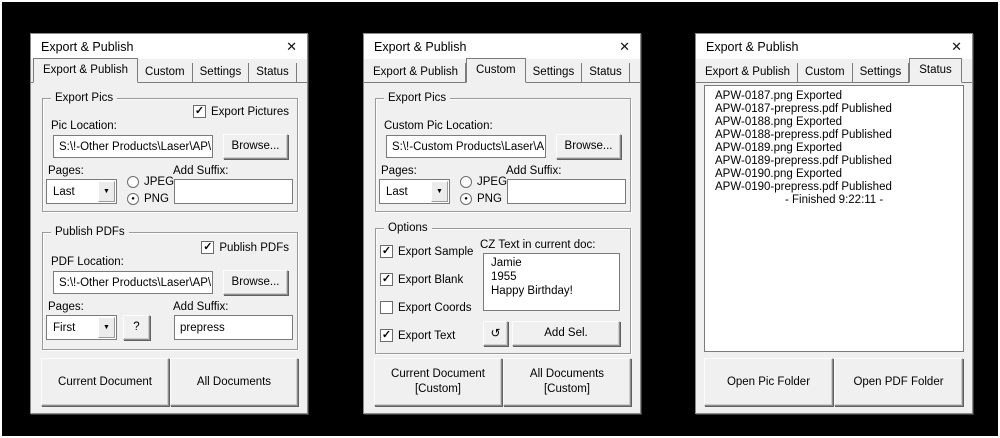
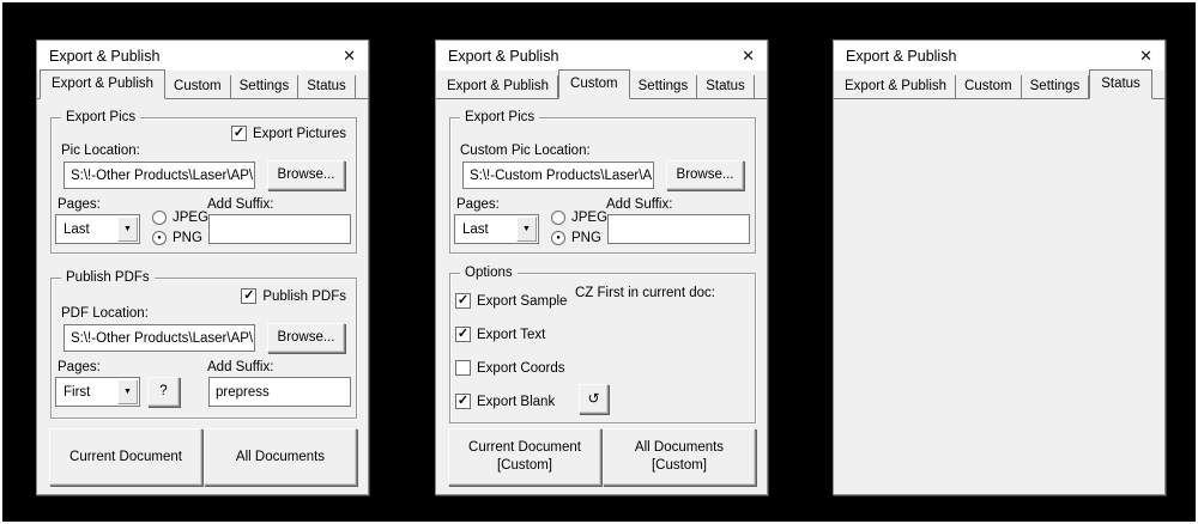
  Export & Publish
  ✕
  Export & Publish
  Custom
  Settings
  Status
  Export Pics
  ✓
  Export Pictures
  Pic Location:
  S:\!-Other Products\Laser\AP\
  Browse...
  Pages:
  Last
  JPEG
  PNG
  Add Suffix:
  Publish PDFs
  ✓
  Publish PDFs
  PDF Location:
  S:\!-Other Products\Laser\AP\
  Browse...
  Pages:
  First
  ?
  Add Suffix:
  prepress
  Current Document
  All Documents
  Export & Publish
  ✕
  Export & Publish
  Custom
  Settings
  Status
  Export Pics
  Custom Pic Location:
  S:\!-Custom Products\Laser\A
  Browse...
  Pages:
  Last
  JPEG
  PNG
  Add Suffix:
  Options
  ✓
  Export Sample
  ✓
- Export Blank
+ Export Text
  Export Coords
  ✓
- Export Text
+ Export Blank
- CZ Text in current doc:
+ CZ First in current doc:
- Jamie
- 1955
- Happy Birthday!
  ↺
- Add Sel.
  Current Document
  [Custom]
  All Documents
  [Custom]
  Export & Publish
  ✕
  Export & Publish
  Custom
  Settings
  Status
- APW-0187.png Exported
- APW-0187-prepress.pdf Published
- APW-0188.png Exported
- APW-0188-prepress.pdf Published
- APW-0189.png Exported
- APW-0189-prepress.pdf Published
- APW-0190.png Exported
- APW-0190-prepress.pdf Published
- - Finished 9:22:11 -
- Open Pic Folder
- Open PDF Folder
